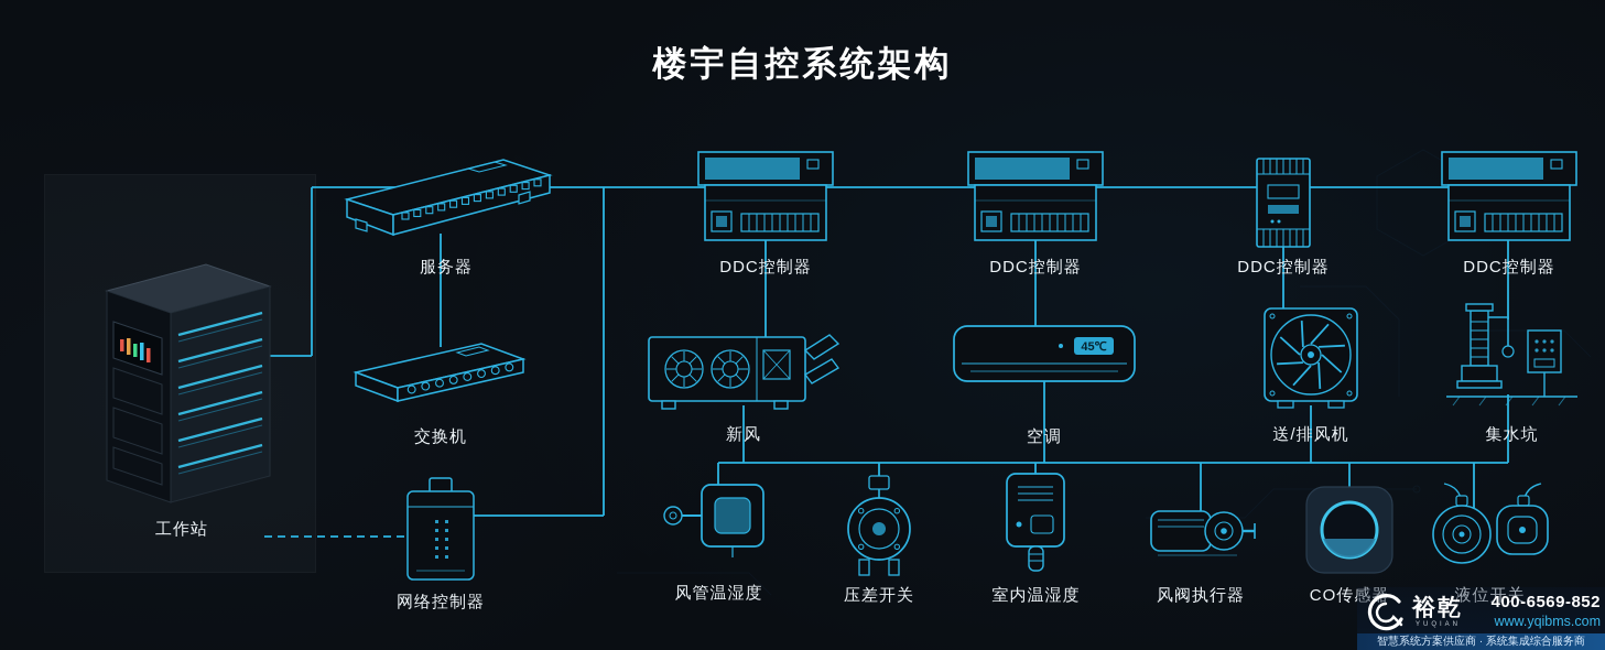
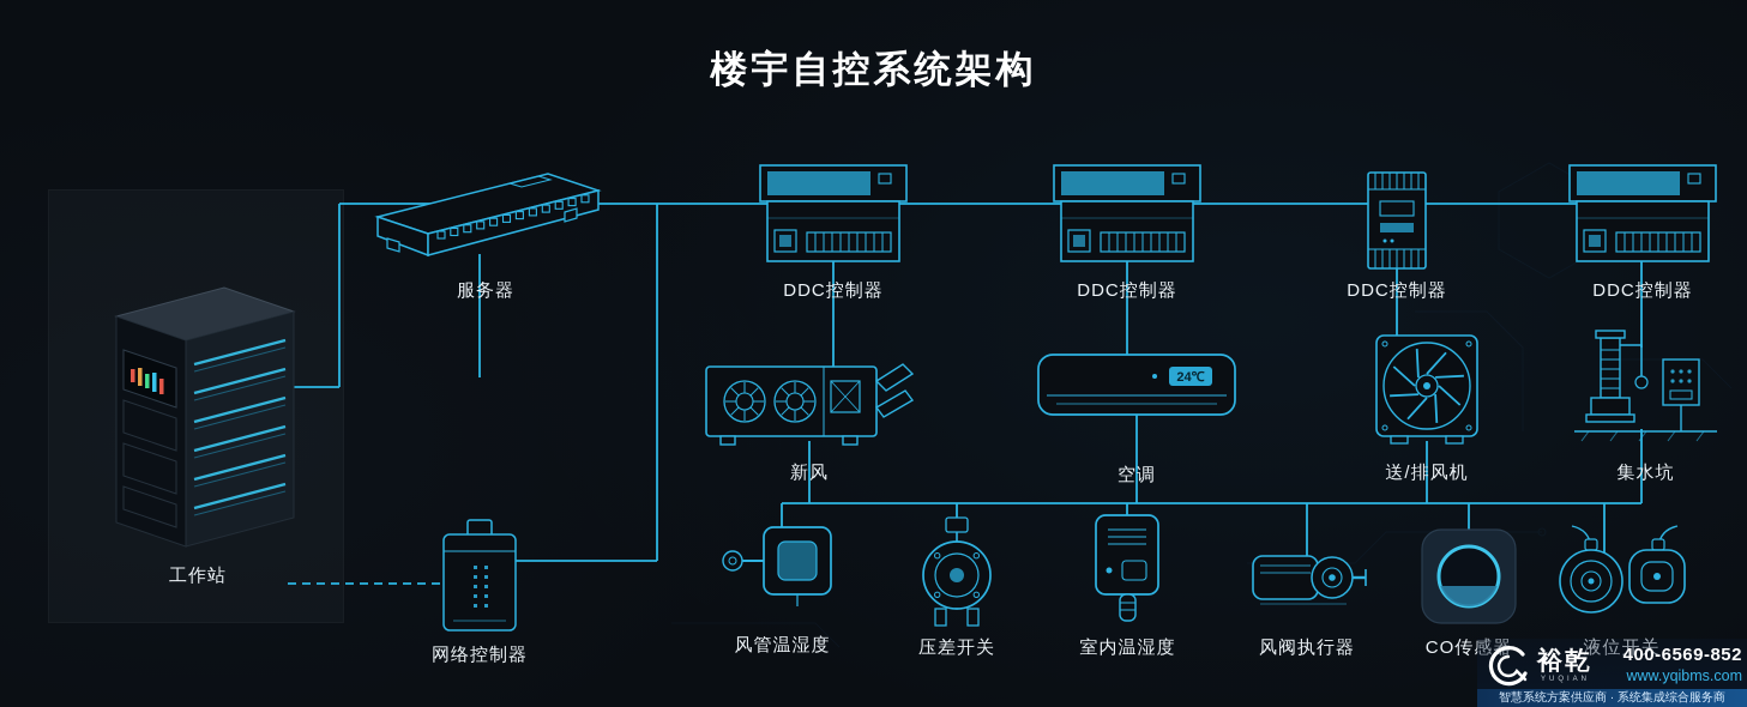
  楼宇自控系统架构
  工作站
  服务器
- 交换机
  网络控制器
  DDC控制器
  DDC控制器
  DDC控制器
  DDC控制器
  新风
- 45℃
+ 24℃
  空调
  送/排风机
  集水坑
  风管温湿度
  压差开关
  室内温湿度
  风阀执行器
  裕乾
  400-6569-852
  www.yqibms.com
  智慧系统方案供应商 · 系统集成综合服务商
